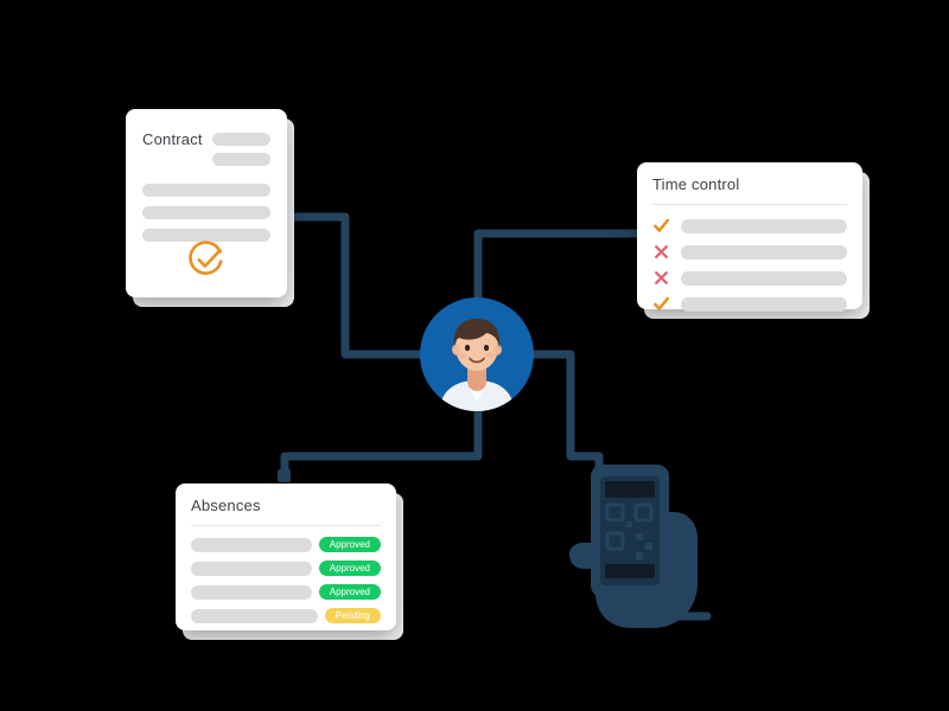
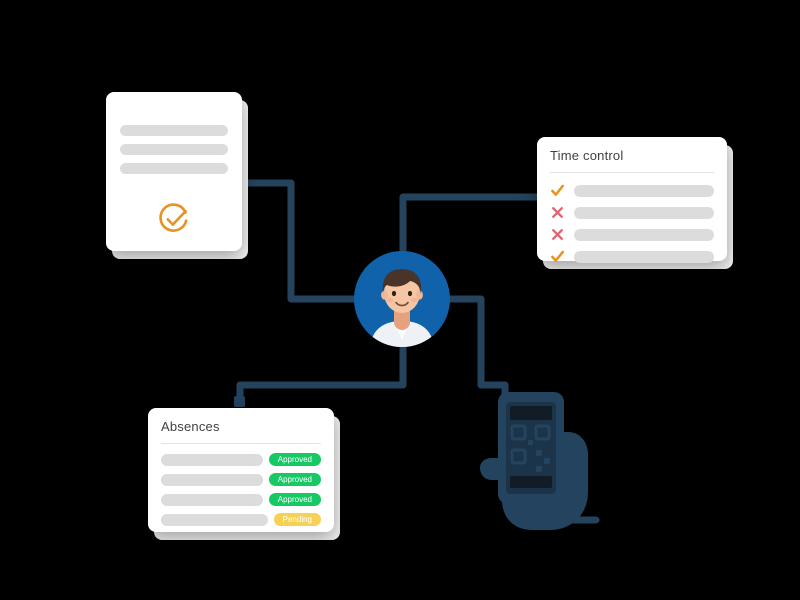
- Contract
  Time control
  Absences
  Approved
  Approved
  Approved
  Pending
